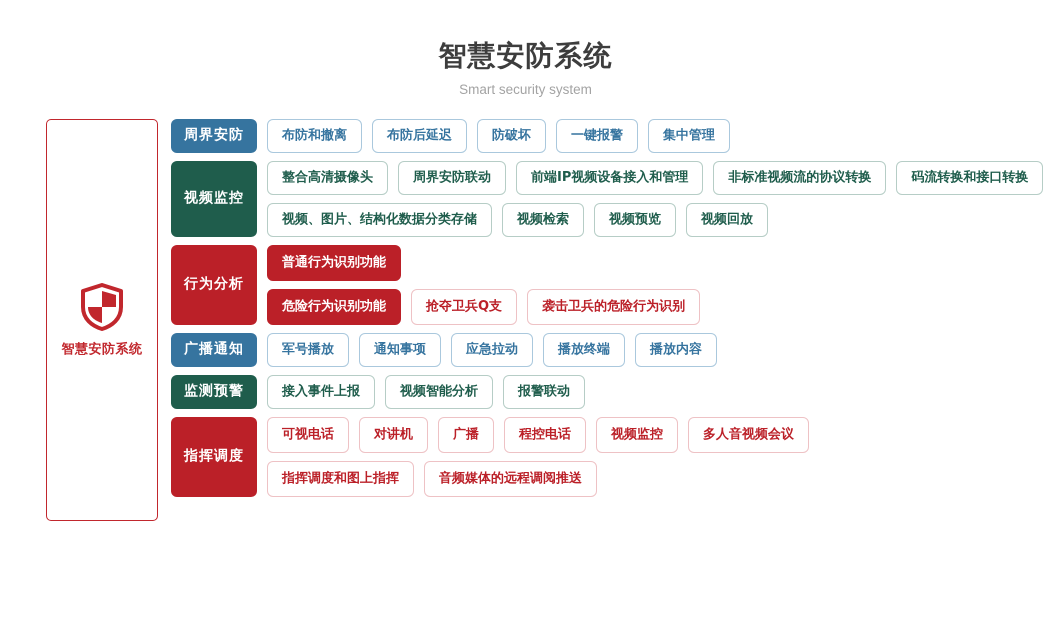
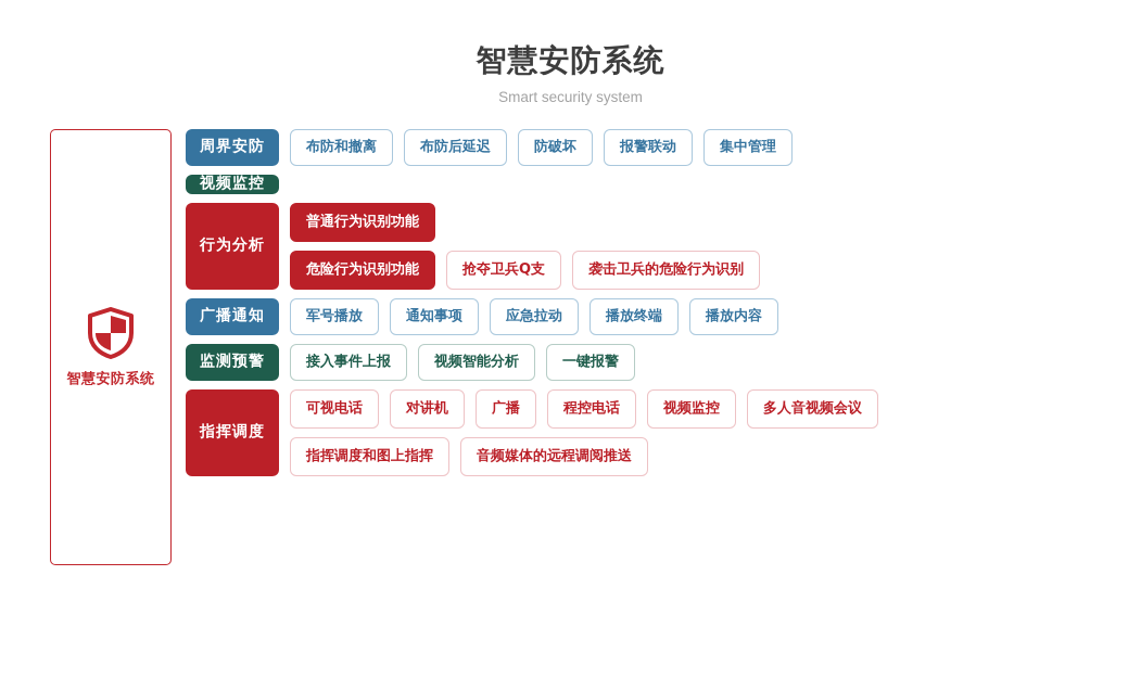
  智慧安防系统
  Smart security system
  智慧安防系统
  周界安防
  布防和撤离
  布防后延迟
  防破坏
- 一键报警
+ 报警联动
  集中管理
  视频监控
- 整合高清摄像头
- 周界安防联动
- 前端IP视频设备接入和管理
- 非标准视频流的协议转换
- 码流转换和接口转换
- 视频、图片、结构化数据分类存储
- 视频检索
- 视频预览
- 视频回放
  行为分析
  普通行为识别功能
  危险行为识别功能
  抢夺卫兵Q支
  袭击卫兵的危险行为识别
  广播通知
  军号播放
  通知事项
  应急拉动
  播放终端
  播放内容
  监测预警
  接入事件上报
  视频智能分析
- 报警联动
+ 一键报警
  指挥调度
  可视电话
  对讲机
  广播
  程控电话
  视频监控
  多人音视频会议
  指挥调度和图上指挥
  音频媒体的远程调阅推送
